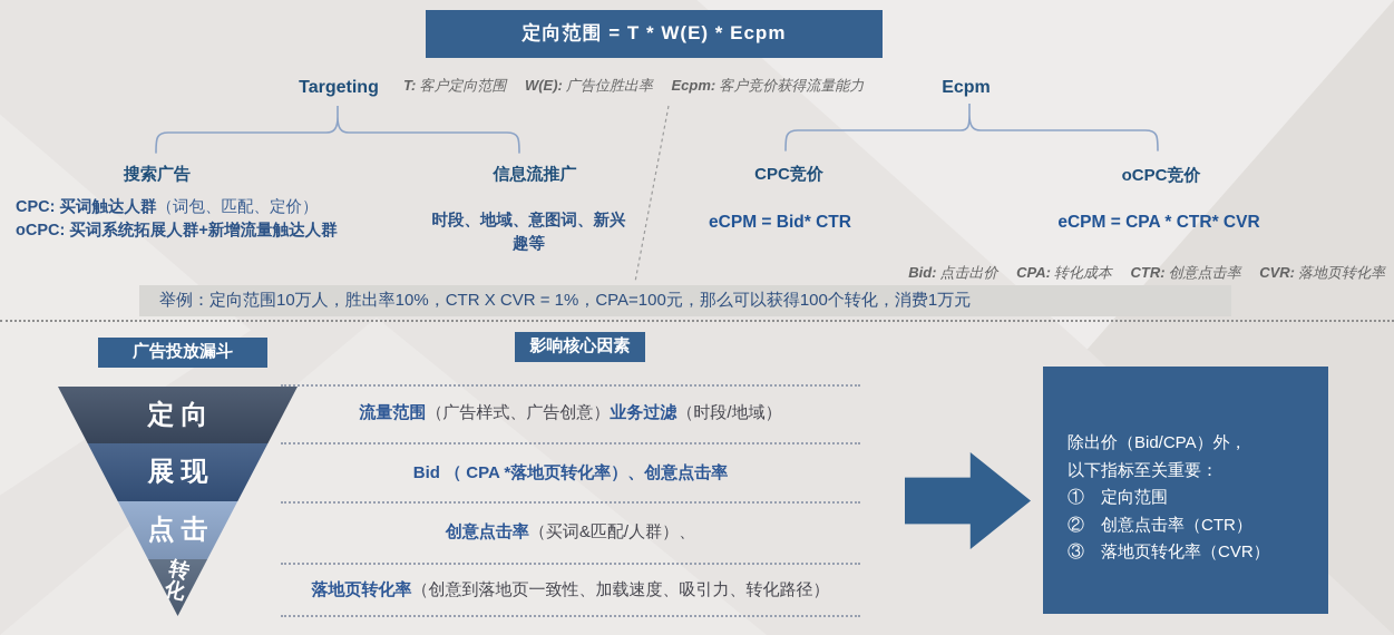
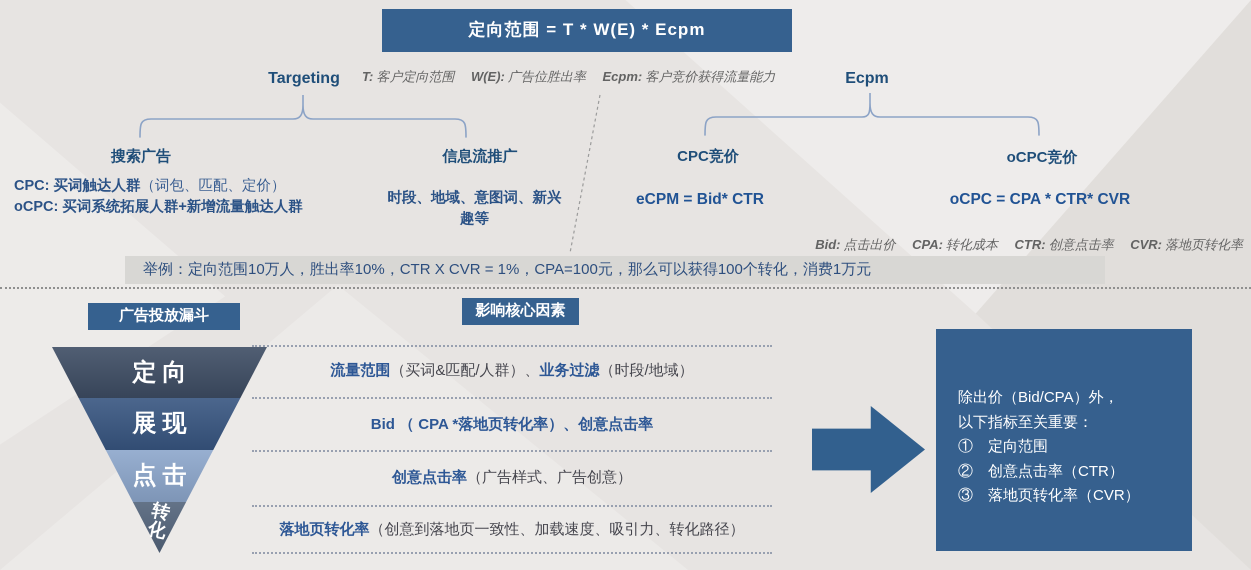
  定向范围 = T * W(E) * Ecpm
  T: 客户定向范围 W(E): 广告位胜出率 Ecpm: 客户竞价获得流量能力
  Targeting
  搜索广告
  CPC: 买词触达人群（词包、匹配、定价）
  oCPC: 买词系统拓展人群+新增流量触达人群
  信息流推广
  时段、地域、意图词、新兴趣等
  Ecpm
  CPC竞价
  eCPM = Bid* CTR
  oCPC竞价
- eCPM = CPA * CTR* CVR
+ oCPC = CPA * CTR* CVR
  Bid: 点击出价 CPA: 转化成本 CTR: 创意点击率 CVR: 落地页转化率
  举例：定向范围10万人，胜出率10%，CTR X CVR = 1%，CPA=100元，那么可以获得100个转化，消费1万元
  广告投放漏斗
  定向
  展现
  点击
  影响核心因素
- 流量范围（广告样式、广告创意）业务过滤（时段/地域）
+ 流量范围（买词&匹配/人群）、业务过滤（时段/地域）
  Bid （ CPA *落地页转化率）、创意点击率
- 创意点击率（买词&匹配/人群）、
+ 创意点击率（广告样式、广告创意）
  落地页转化率（创意到落地页一致性、加载速度、吸引力、转化路径）
  除出价（Bid/CPA）外，
  以下指标至关重要：
  ① 定向范围
  ② 创意点击率（CTR）
  ③ 落地页转化率（CVR）
